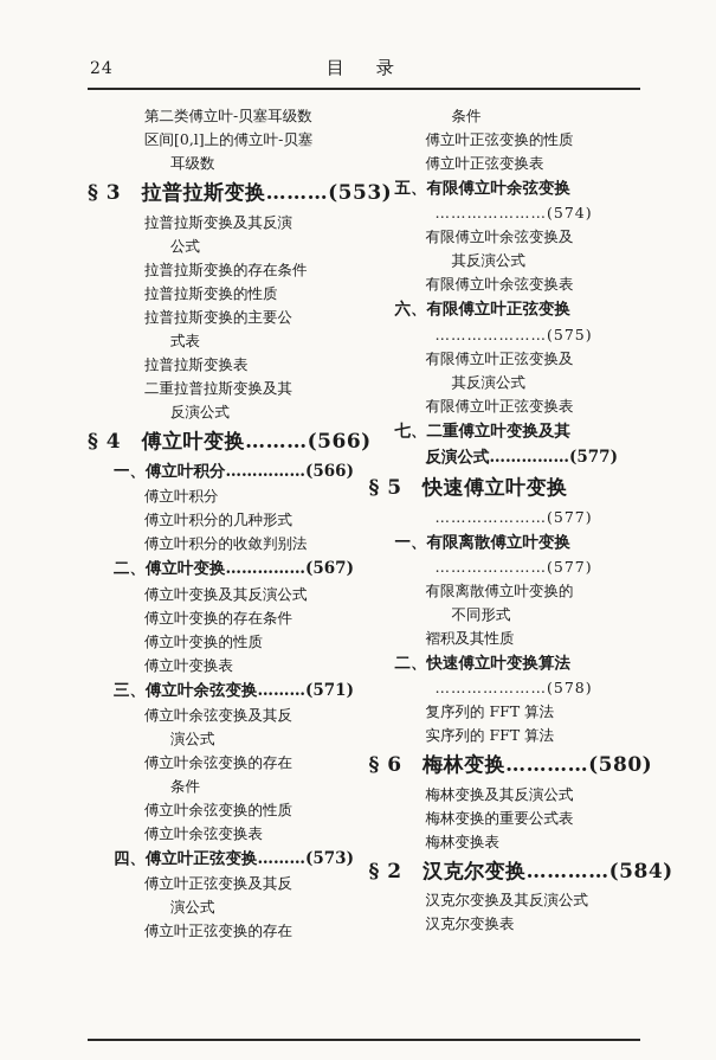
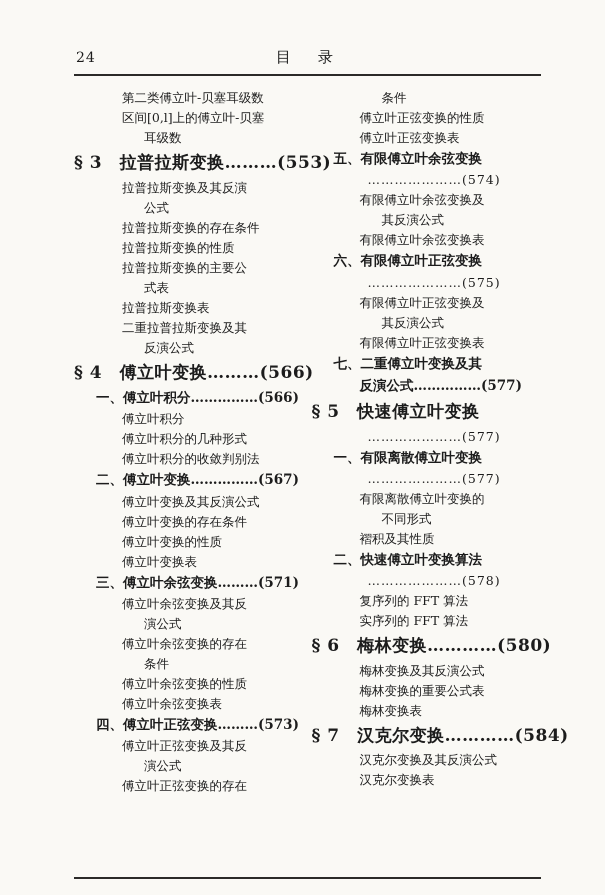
  24
  目 录
  第二类傅立叶-贝塞耳级数
  区间[0,l]上的傅立叶-贝塞
  耳级数
  § 3 拉普拉斯变换………(55
  拉普拉斯变换及其反演
  公式
  拉普拉斯变换的存在条件
  拉普拉斯变换的性质
  拉普拉斯变换的主要公
  式表
  拉普拉斯变换表
  二重拉普拉斯变换及其
  反演公式
  § 4 傅立叶变换………(566
  一、傅立叶积分……………(566)
  傅立叶积分
  傅立叶积分的几种形式
  傅立叶积分的收敛判别法
  二、傅立叶变换……………(567)
  傅立叶变换及其反演公式
  傅立叶变换的存在条件
  傅立叶变换的性质
  傅立叶变换表
  三、傅立叶余弦变换………(571)
  傅立叶余弦变换及其反
  演公式
  傅立叶余弦变换的存在
  条件
  傅立叶余弦变换的性质
  傅立叶余弦变换表
  四、傅立叶正弦变换………(573)
  傅立叶正弦变换及其反
  演公式
  傅立叶正弦变换的存在
  条件
  傅立叶正弦变换的性质
  傅立叶正弦变换表
  五、有限傅立叶余弦变换
  …………………(574)
  有限傅立叶余弦变换及
  其反演公式
  有限傅立叶余弦变换表
  六、有限傅立叶正弦变换
  …………………(575)
  有限傅立叶正弦变换及
  其反演公式
  有限傅立叶正弦变换表
  七、二重傅立叶变换及其
  反演公式……………(577)
  § 5 快速傅立叶变换
  …………………(577)
  一、有限离散傅立叶变换
  …………………(577)
  有限离散傅立叶变换的
  不同形式
  褶积及其性质
  二、快速傅立叶变换算法
  …………………(578)
  复序列的 FFT 算法
  实序列的 FFT 算法
  § 6 梅林变换…………(580)
  梅林变换及其反演公式
  梅林变换的重要公式表
  梅林变换表
- § 2 汉克尔变换…………(584)
+ § 7 汉克尔变换…………(584)
  汉克尔变换及其反演公式
  汉克尔变换表
